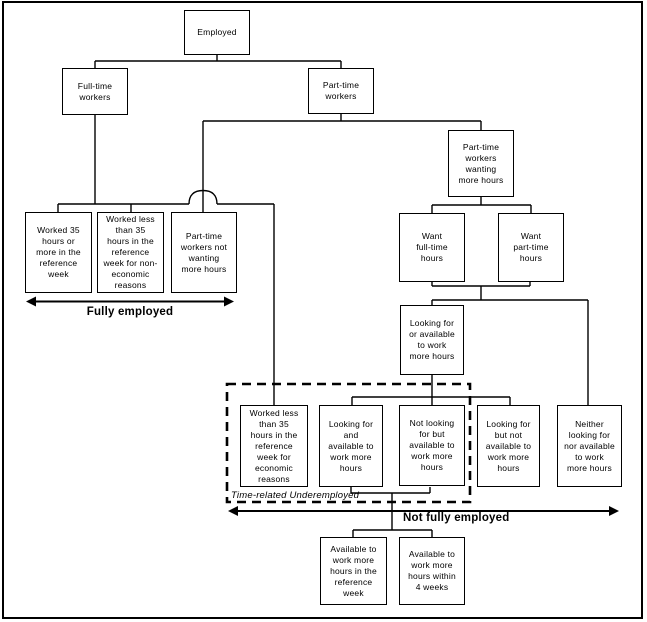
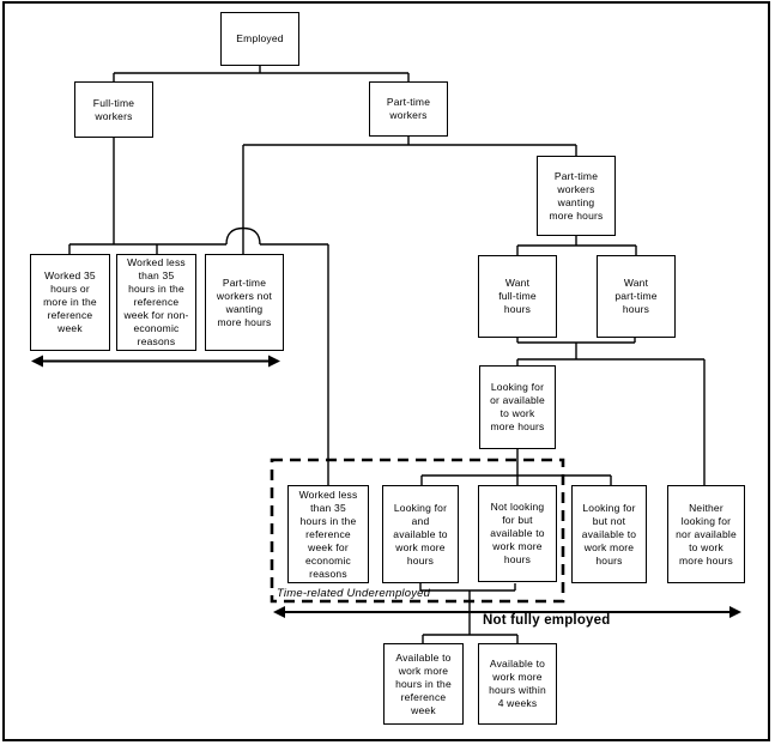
  Employed
  Full-time
  workers
  Part-time
  workers
  Worked 35
  hours or
  more in the
  reference
  week
  Worked less
  than 35
  hours in the
  reference
  week for non-
  economic
  reasons
  Part-time
  workers not
  wanting
  more hours
  Part-time
  workers
  wanting
  more hours
  Want
  full-time
  hours
  Want
  part-time
  hours
  Looking for
  or available
  to work
  more hours
  Worked less
  than 35
  hours in the
  reference
  week for
  economic
  reasons
  Looking for
  and
  available to
  work more
  hours
  Not looking
  for but
  available to
  work more
  hours
  Looking for
  but not
  available to
  work more
  hours
  Neither
  looking for
  nor available
  to work
  more hours
  Available to
  work more
  hours in the
  reference
  week
  Available to
  work more
  hours within
  4 weeks
- Fully employed
  Time-related Underemployed
  Not fully employed
